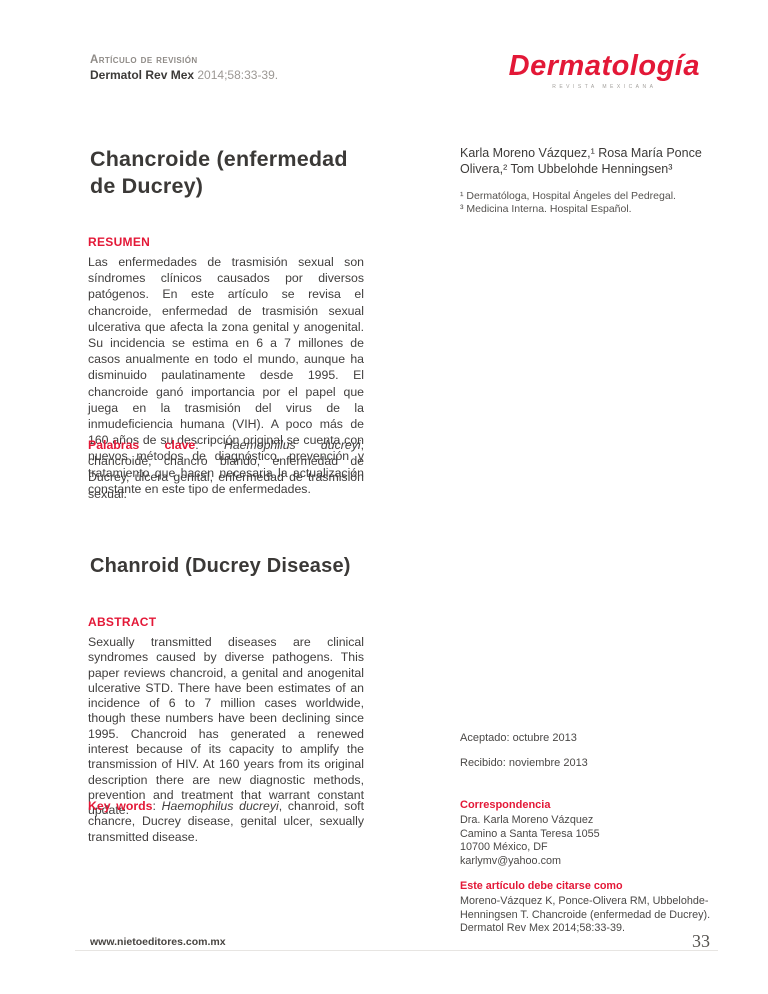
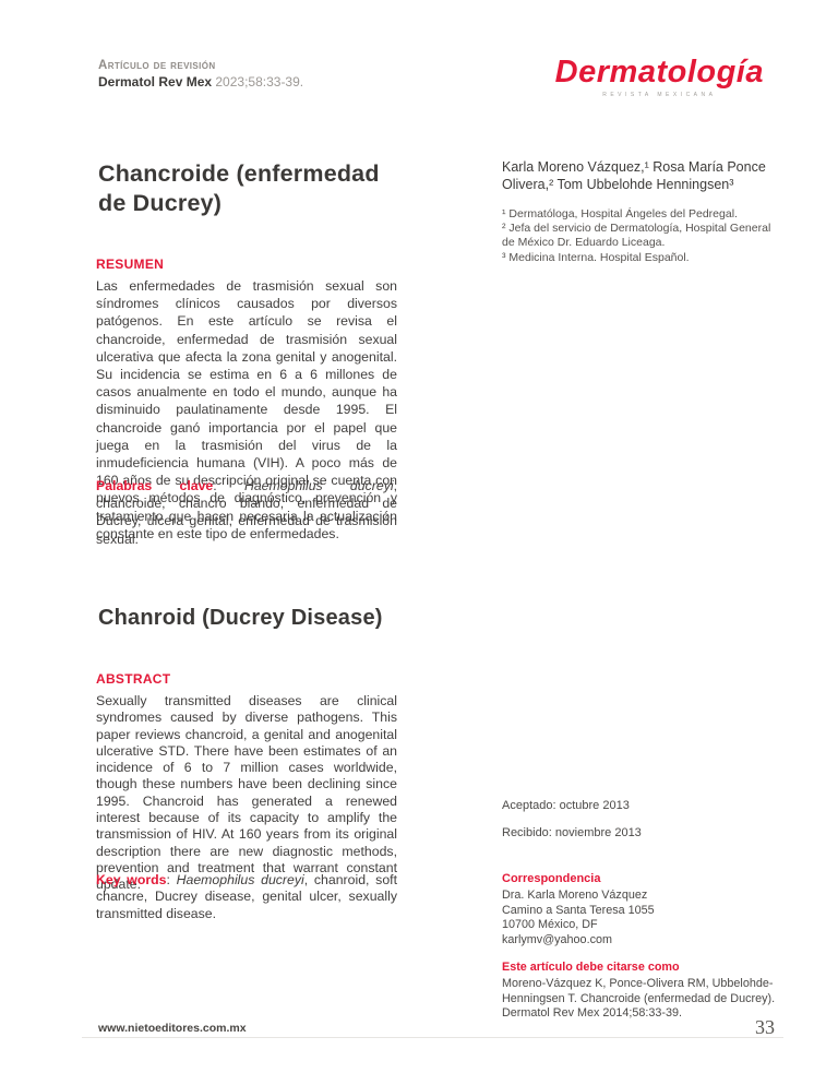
  Artículo de revisión
- Dermatol Rev Mex 2014;58:33-39.
+ Dermatol Rev Mex 2023;58:33-39.
  Dermatología
  Chancroide (enfermedad
  de Ducrey)
  Karla Moreno Vázquez,¹ Rosa María Ponce Olivera,² Tom Ubbelohde Henningsen³
  ¹ Dermatóloga, Hospital Ángeles del Pedregal.
+ ² Jefa del servicio de Dermatología, Hospital General de México Dr. Eduardo Liceaga.
  ³ Medicina Interna. Hospital Español.
  RESUMEN
- Las enfermedades de trasmisión sexual son síndromes clínicos causados por diversos patógenos. En este artículo se revisa el chancroide, enfermedad de trasmisión sexual ulcerativa que afecta la zona genital y anogenital. Su incidencia se estima en 6 a 7 millones de casos anualmente en todo el mundo, aunque ha disminuido paulatinamente desde 1995. El chancroide ganó importancia por el papel que juega en la trasmisión del virus de la inmudeficiencia humana (VIH). A poco más de 160 años de su descripción original se cuenta con nuevos métodos de diagnóstico, prevención y tratamiento que hacen necesaria la actualización constante en este tipo de enfermedades.
+ Las enfermedades de trasmisión sexual son síndromes clínicos causados por diversos patógenos. En este artículo se revisa el chancroide, enfermedad de trasmisión sexual ulcerativa que afecta la zona genital y anogenital. Su incidencia se estima en 6 a 6 millones de casos anualmente en todo el mundo, aunque ha disminuido paulatinamente desde 1995. El chancroide ganó importancia por el papel que juega en la trasmisión del virus de la inmudeficiencia humana (VIH). A poco más de 160 años de su descripción original se cuenta con nuevos métodos de diagnóstico, prevención y tratamiento que hacen necesaria la actualización constante en este tipo de enfermedades.
  Palabras clave: Haemophilus ducreyi, chancroide, chancro blando, enfermedad de Ducrey, úlcera genital, enfermedad de trasmisión sexual.
  Chanroid (Ducrey Disease)
  ABSTRACT
  Sexually transmitted diseases are clinical syndromes caused by diverse pathogens. This paper reviews chancroid, a genital and anogenital ulcerative STD. There have been estimates of an incidence of 6 to 7 million cases worldwide, though these numbers have been declining since 1995. Chancroid has generated a renewed interest because of its capacity to amplify the transmission of HIV. At 160 years from its original description there are new diagnostic methods, prevention and treatment that warrant constant update.
  Key words: Haemophilus ducreyi, chanroid, soft chancre, Ducrey disease, genital ulcer, sexually transmitted disease.
  Aceptado: octubre 2013
  Recibido: noviembre 2013
  Correspondencia
  Dra. Karla Moreno Vázquez
  Camino a Santa Teresa 1055
  10700 México, DF
  karlymv@yahoo.com
  Este artículo debe citarse como
  Moreno-Vázquez K, Ponce-Olivera RM, Ubbelohde-Henningsen T. Chancroide (enfermedad de Ducrey). Dermatol Rev Mex 2014;58:33-39.
  www.nietoeditores.com.mx
  33
